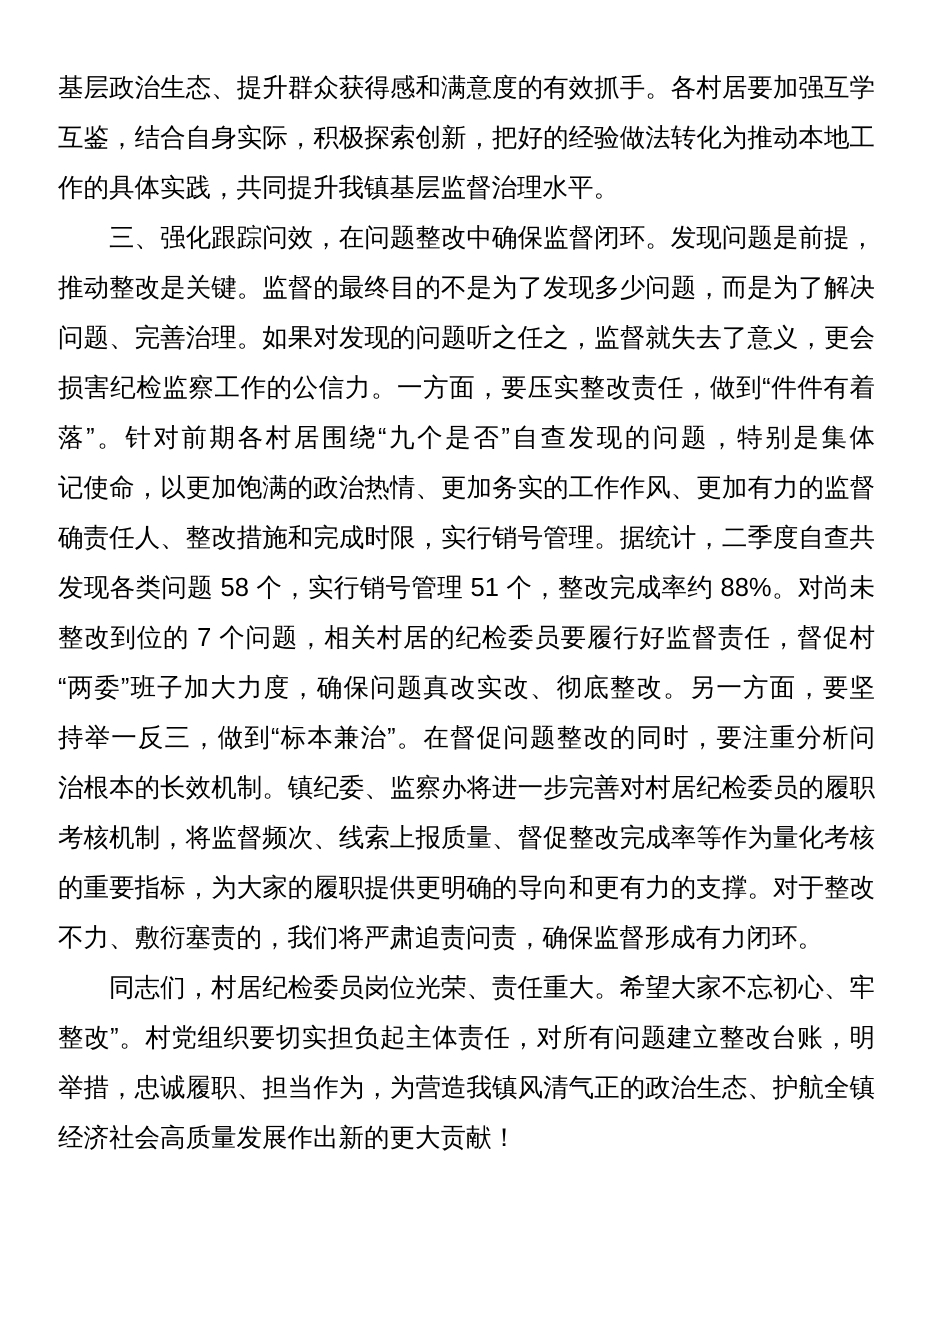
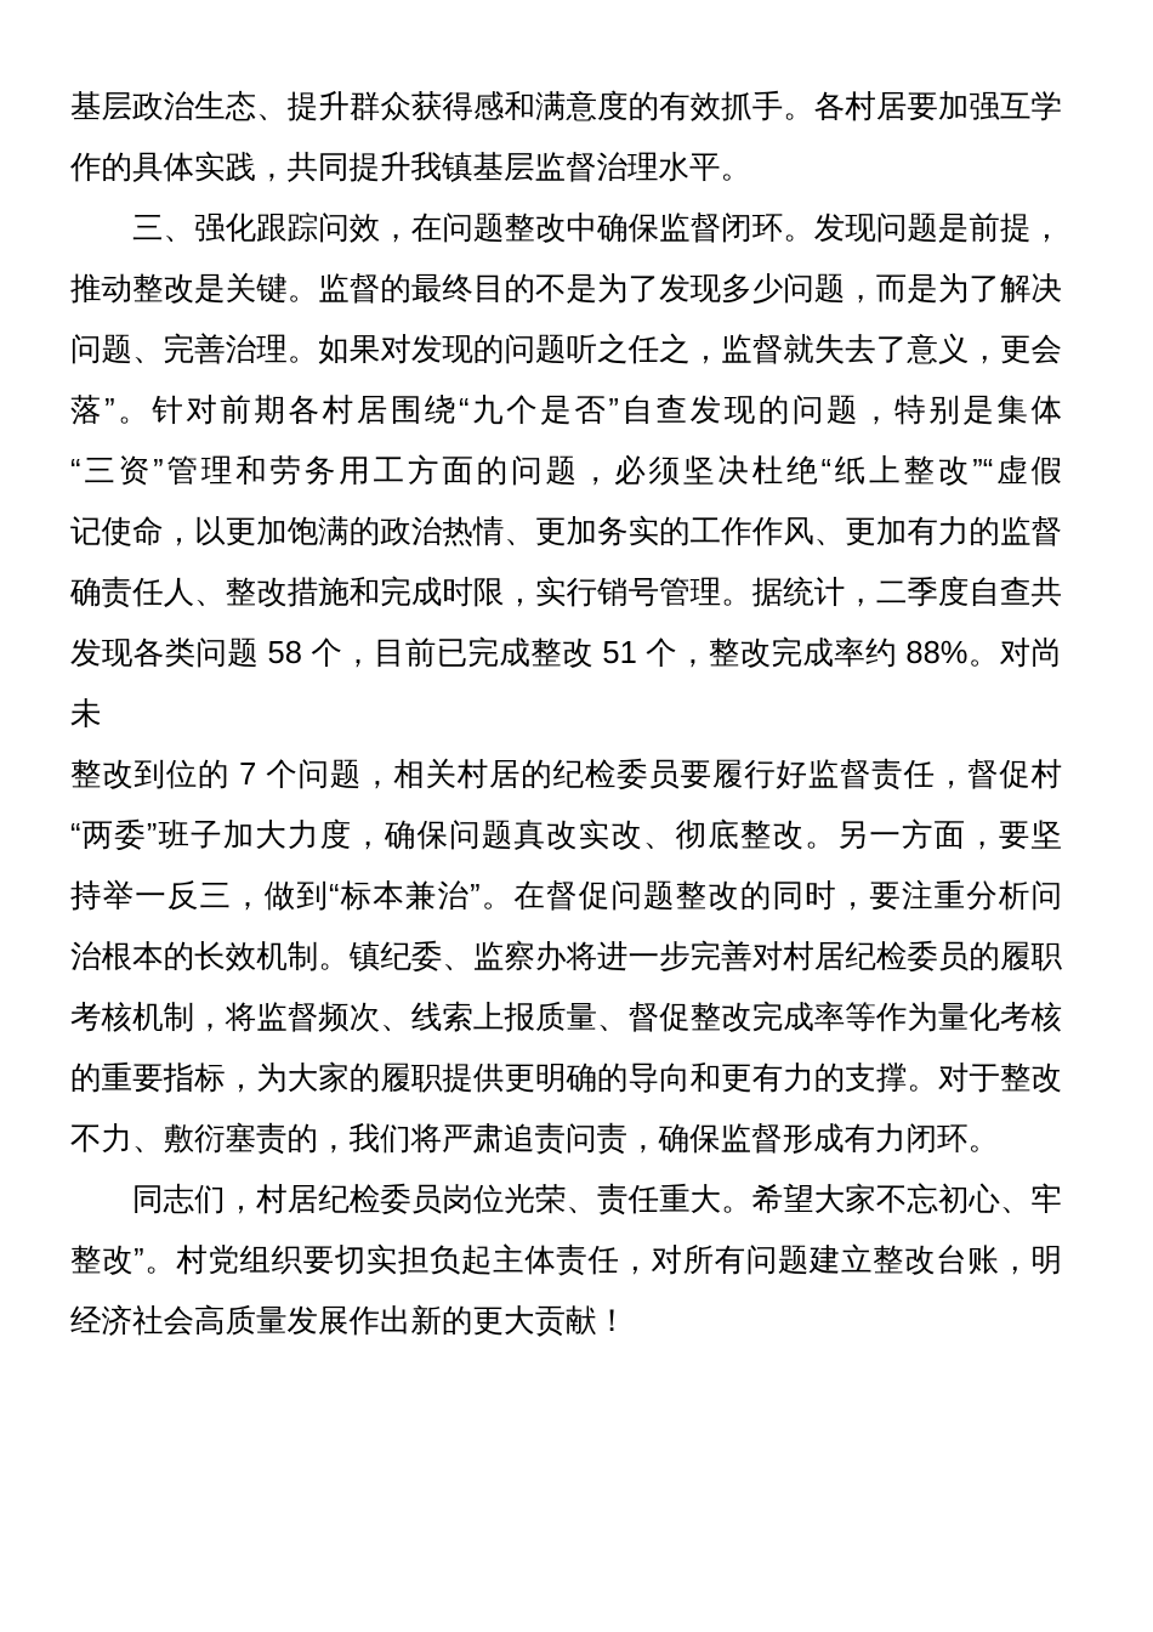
  基层政治生态、提升群众获得感和满意度的有效抓手。各村居要加强互学
- 互鉴，结合自身实际，积极探索创新，把好的经验做法转化为推动本地工
  作的具体实践，共同提升我镇基层监督治理水平。
  三、强化跟踪问效，在问题整改中确保监督闭环。发现问题是前提，
  推动整改是关键。监督的最终目的不是为了发现多少问题，而是为了解决
  问题、完善治理。如果对发现的问题听之任之，监督就失去了意义，更会
- 损害纪检监察工作的公信力。一方面，要压实整改责任，做到“件件有着
  落”。针对前期各村居围绕“九个是否”自查发现的问题，特别是集体
+ “三资”管理和劳务用工方面的问题，必须坚决杜绝“纸上整改”“虚假
  记使命，以更加饱满的政治热情、更加务实的工作作风、更加有力的监督
  确责任人、整改措施和完成时限，实行销号管理。据统计，二季度自查共
- 发现各类问题 58 个，实行销号管理 51 个，整改完成率约 88%。对尚未
+ 发现各类问题 58 个，目前已完成整改 51 个，整改完成率约 88%。对尚未
  整改到位的 7 个问题，相关村居的纪检委员要履行好监督责任，督促村
  “两委”班子加大力度，确保问题真改实改、彻底整改。另一方面，要坚
  持举一反三，做到“标本兼治”。在督促问题整改的同时，要注重分析问
  治根本的长效机制。镇纪委、监察办将进一步完善对村居纪检委员的履职
  考核机制，将监督频次、线索上报质量、督促整改完成率等作为量化考核
  的重要指标，为大家的履职提供更明确的导向和更有力的支撑。对于整改
  不力、敷衍塞责的，我们将严肃追责问责，确保监督形成有力闭环。
  同志们，村居纪检委员岗位光荣、责任重大。希望大家不忘初心、牢
  整改”。村党组织要切实担负起主体责任，对所有问题建立整改台账，明
- 举措，忠诚履职、担当作为，为营造我镇风清气正的政治生态、护航全镇
  经济社会高质量发展作出新的更大贡献！
